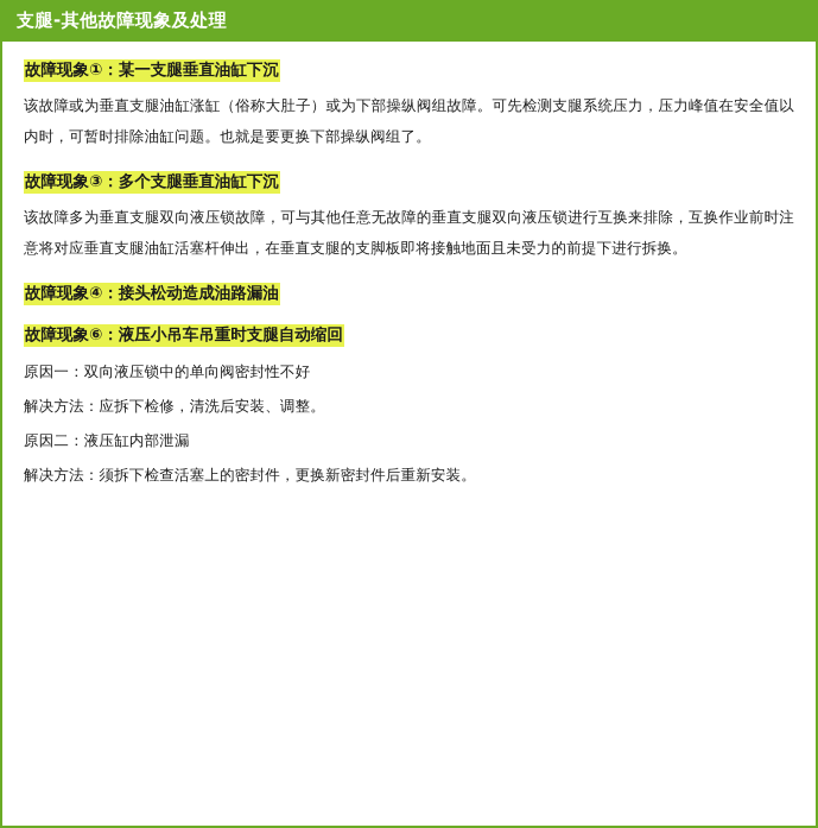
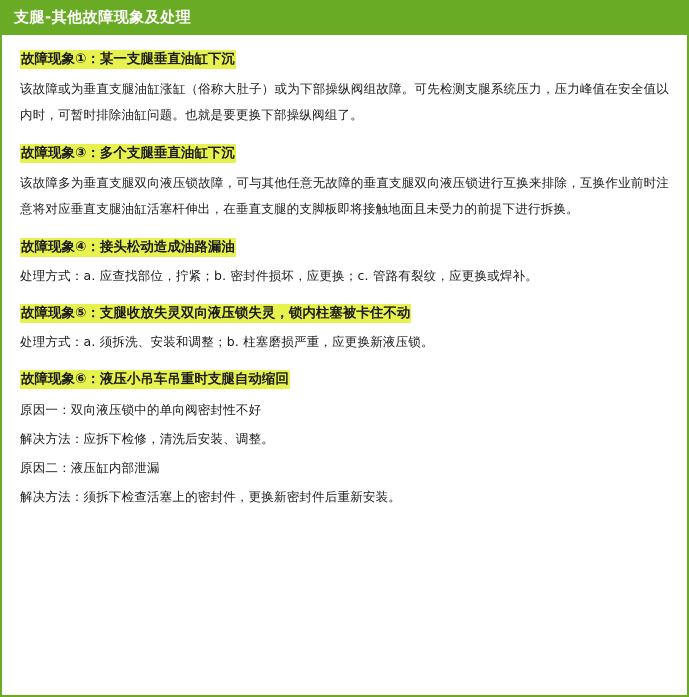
  支腿-其他故障现象及处理
  故障现象①：某一支腿垂直油缸下沉
  该故障或为垂直支腿油缸涨缸（俗称大肚子）或为下部操纵阀组故障。可先检测支腿系统压力，压力峰值在安全值以内时，可暂时排除油缸问题。也就是要更换下部操纵阀组了。
  故障现象③：多个支腿垂直油缸下沉
  该故障多为垂直支腿双向液压锁故障，可与其他任意无故障的垂直支腿双向液压锁进行互换来排除，互换作业前时注意将对应垂直支腿油缸活塞杆伸出，在垂直支腿的支脚板即将接触地面且未受力的前提下进行拆换。
  故障现象④：接头松动造成油路漏油
+ 处理方式：a. 应查找部位，拧紧；b. 密封件损坏，应更换；c. 管路有裂纹，应更换或焊补。
+ 故障现象⑤：支腿收放失灵双向液压锁失灵，锁内柱塞被卡住不动
+ 处理方式：a. 须拆洗、安装和调整；b. 柱塞磨损严重，应更换新液压锁。
  故障现象⑥：液压小吊车吊重时支腿自动缩回
  原因一：双向液压锁中的单向阀密封性不好
  解决方法：应拆下检修，清洗后安装、调整。
  原因二：液压缸内部泄漏
  解决方法：须拆下检查活塞上的密封件，更换新密封件后重新安装。
